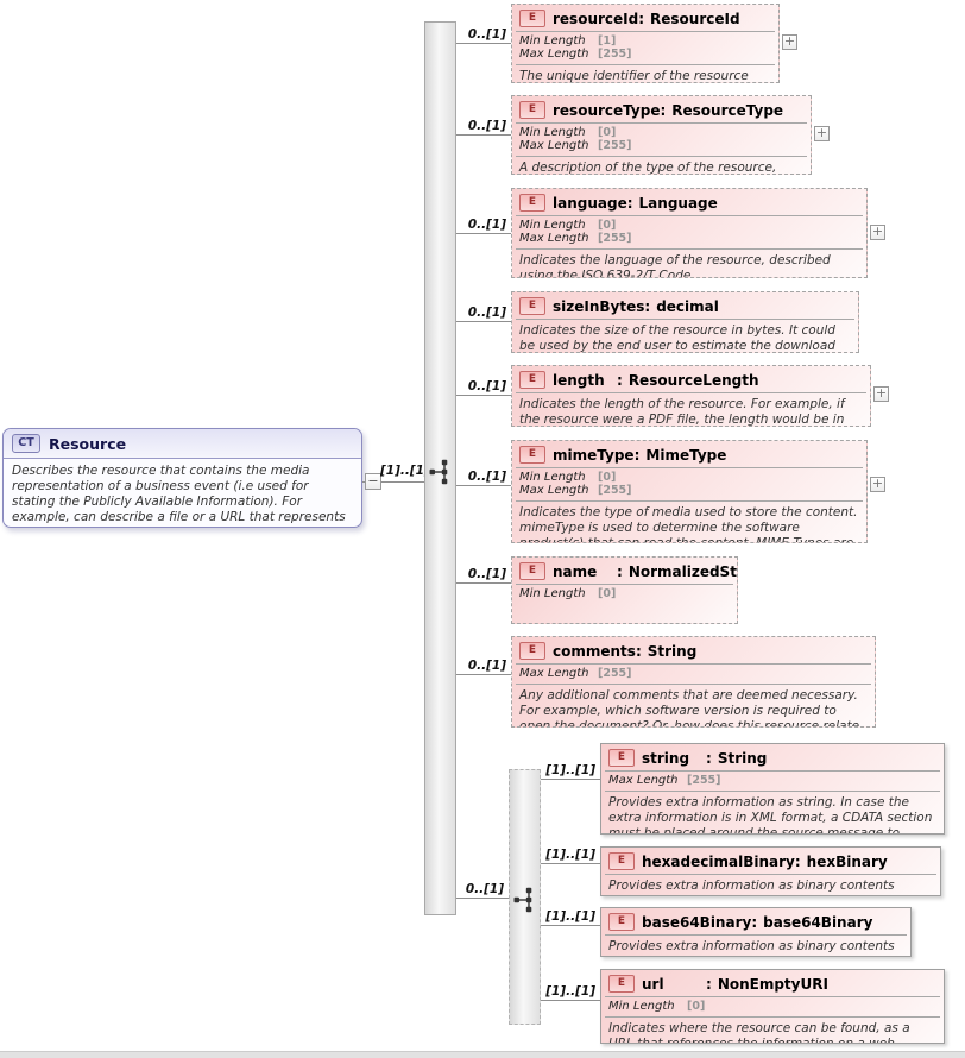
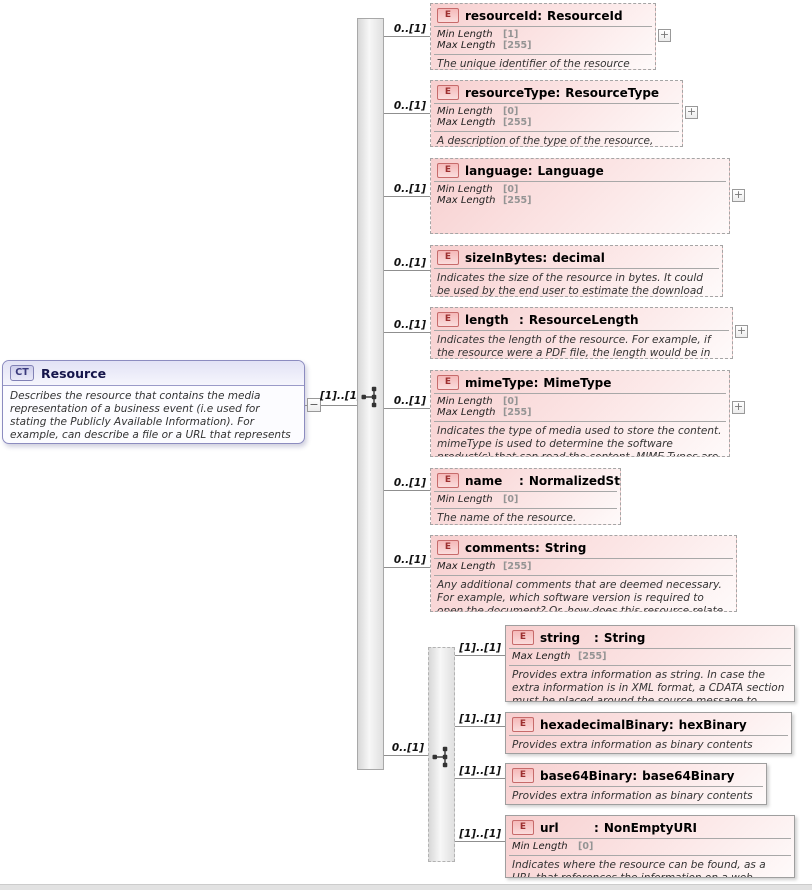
  CT
  Resource
  −
  [1]..[1
  0..[1]
  0..[1]
  E
  resourceId: ResourceId
  Min Length [1]
  Max Length [255]
  +
  0..[1]
  E
  resourceType: ResourceType
  Min Length [0]
  Max Length [255]
  +
  0..[1]
  E
  language: Language
  Min Length [0]
  Max Length [255]
- Indicates the language of the resource, described using the ISO 639-2/T Code.
  +
  0..[1]
  E
  sizeInBytes: decimal
  Indicates the size of the resource in bytes. It could be used by the end user to estimate the download
  0..[1]
  E
  length : ResourceLength
  Indicates the length of the resource. For example, if the resource were a PDF file, the length would be in
  +
  0..[1]
  E
  mimeType: MimeType
  Min Length [0]
  Max Length [255]
  Indicates the type of media used to store the content. mimeType is used to determine the software product(s) that can read the content. MIME Types are
  +
  0..[1]
  E
  name : NormalizedSt
  Min Length [0]
+ The name of the resource.
  0..[1]
  E
  comments: String
  Max Length [255]
  Any additional comments that are deemed necessary. For example, which software version is required to open the document? Or, how does this resource relate
  [1]..[1]
  E
  string : String
  Max Length [255]
  Provides extra information as string. In case the extra information is in XML format, a CDATA section must be placed around the source message to
  [1]..[1]
  E
  hexadecimalBinary: hexBinary
  [1]..[1]
  E
  base64Binary: base64Binary
  Provides extra information as binary contents
  [1]..[1]
  E
  url : NonEmptyURI
  Min Length [0]
